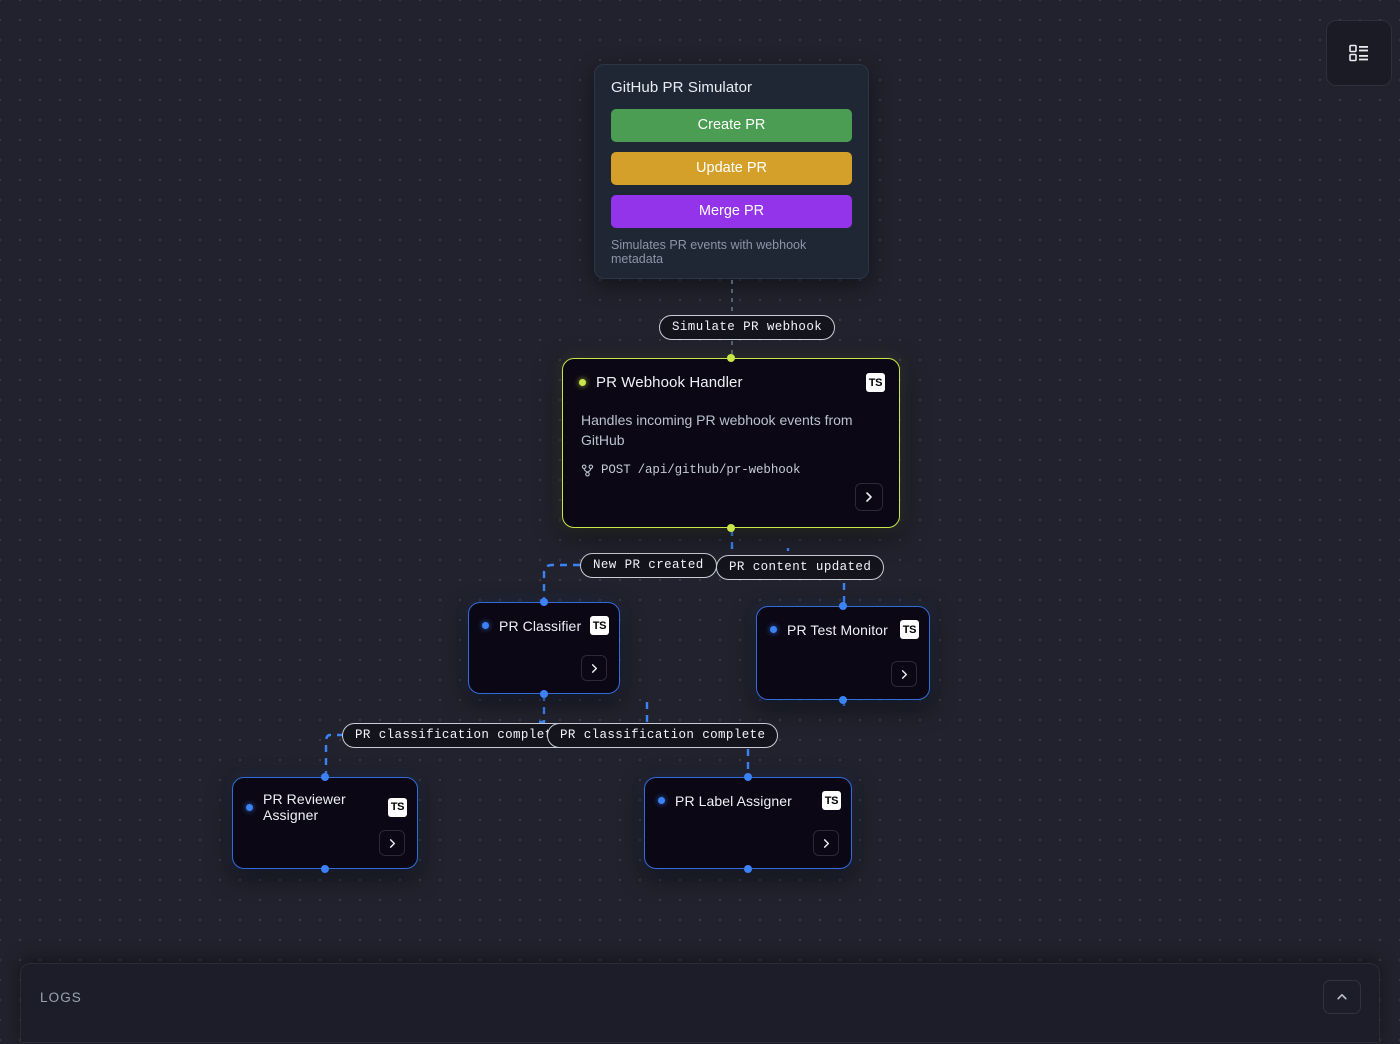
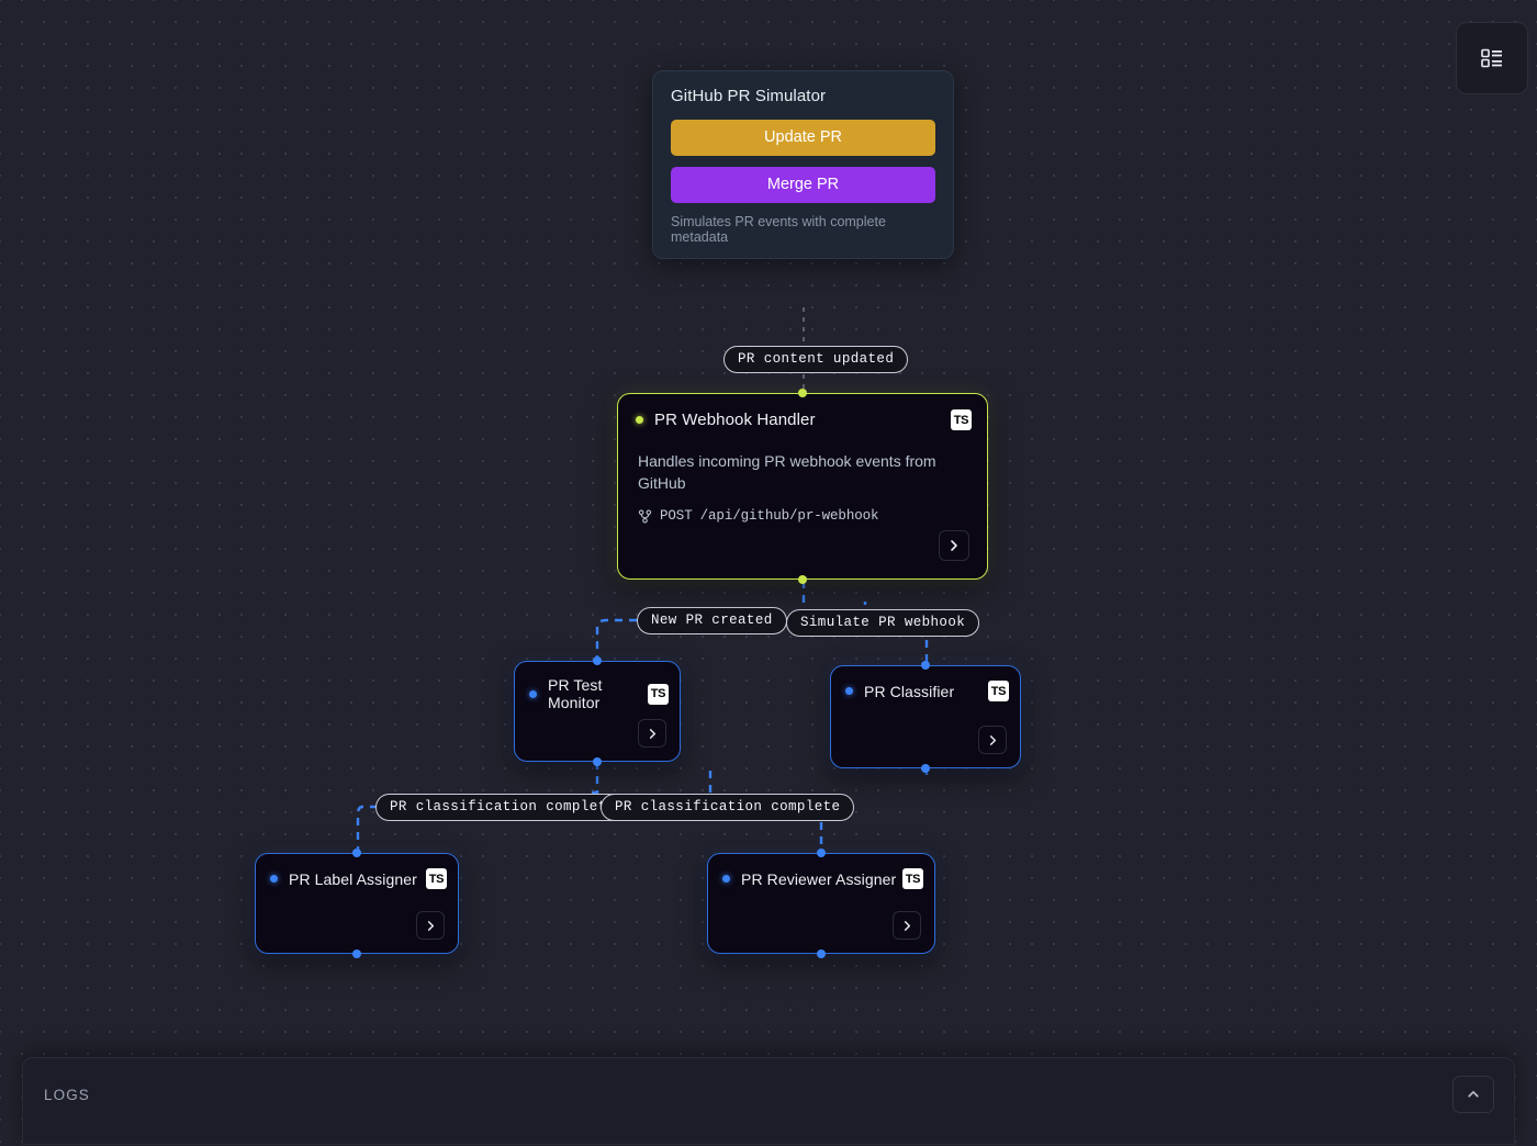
  GitHub PR Simulator
- Create PR
  Update PR
  Merge PR
- Simulates PR events with webhook metadata
+ Simulates PR events with complete metadata
- Simulate PR webhook
+ PR content updated
  New PR created
- PR content updated
+ Simulate PR webhook
  PR classification comple
  PR classification complete
  PR Webhook Handler
  TS
  Handles incoming PR webhook events from GitHub
  POST
  /api/github/pr-webhook
- PR Classifier
+ PR Test Monitor
  TS
- PR Test Monitor
+ PR Classifier
  TS
- PR Reviewer Assigner
+ PR Label Assigner
  TS
- PR Label Assigner
+ PR Reviewer Assigner
  TS
  LOGS
